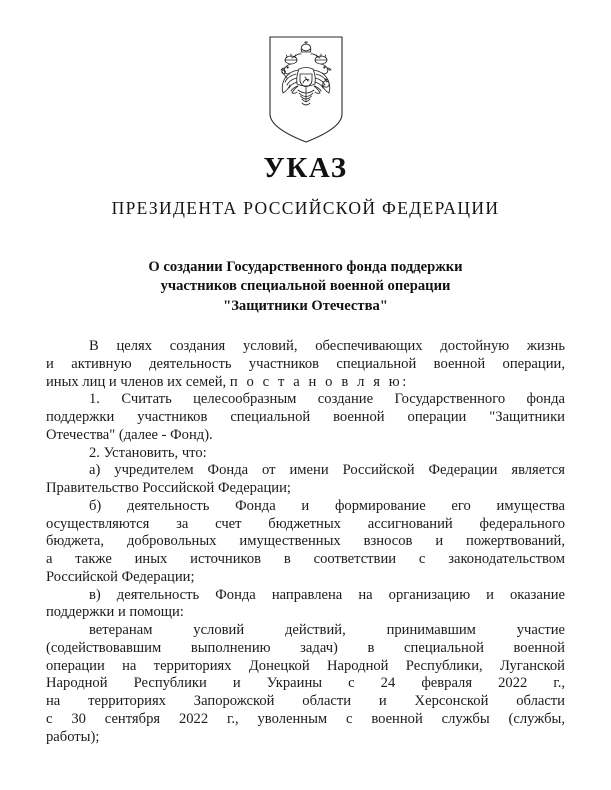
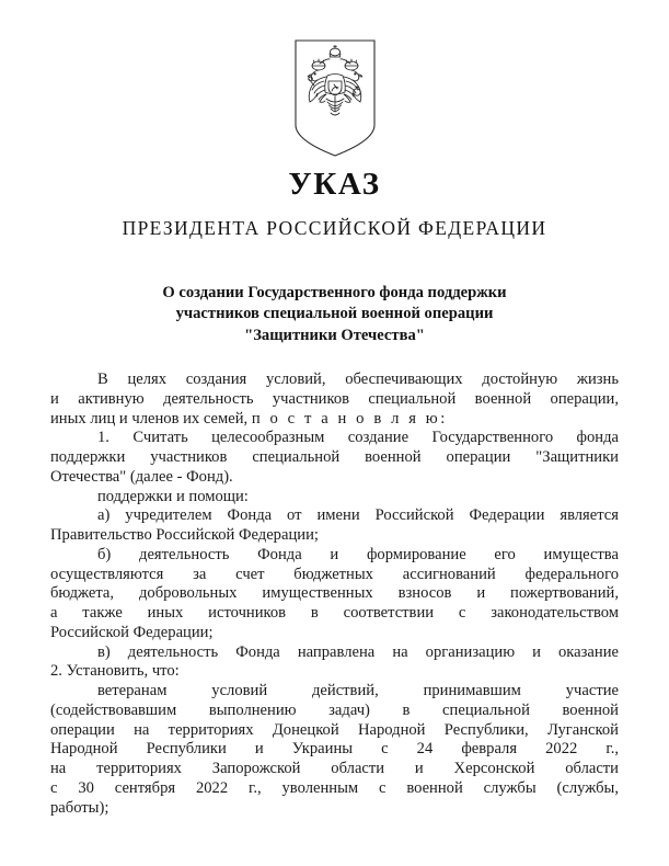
  УКАЗ
  ПРЕЗИДЕНТА РОССИЙСКОЙ ФЕДЕРАЦИИ
  О создании Государственного фонда поддержки
  участников специальной военной операции
  "Защитники Отечества"
  В целях создания условий, обеспечивающих достойную жизнь
  и активную деятельность участников специальной военной операции,
  иных лиц и членов их семей, п о с т а н о в л я ю:
  1. Считать целесообразным создание Государственного фонда
  поддержки участников специальной военной операции "Защитники
  Отечества" (далее - Фонд).
- 2. Установить, что:
+ поддержки и помощи:
  а) учредителем Фонда от имени Российской Федерации является
  Правительство Российской Федерации;
  б) деятельность Фонда и формирование его имущества
  осуществляются за счет бюджетных ассигнований федерального
  бюджета, добровольных имущественных взносов и пожертвований,
  а также иных источников в соответствии с законодательством
  Российской Федерации;
  в) деятельность Фонда направлена на организацию и оказание
- поддержки и помощи:
+ 2. Установить, что:
  ветеранам условий действий, принимавшим участие
  (содействовавшим выполнению задач) в специальной военной
  операции на территориях Донецкой Народной Республики, Луганской
  Народной Республики и Украины с 24 февраля 2022 г.,
  на территориях Запорожской области и Херсонской области
  с 30 сентября 2022 г., уволенным с военной службы (службы,
  работы);
